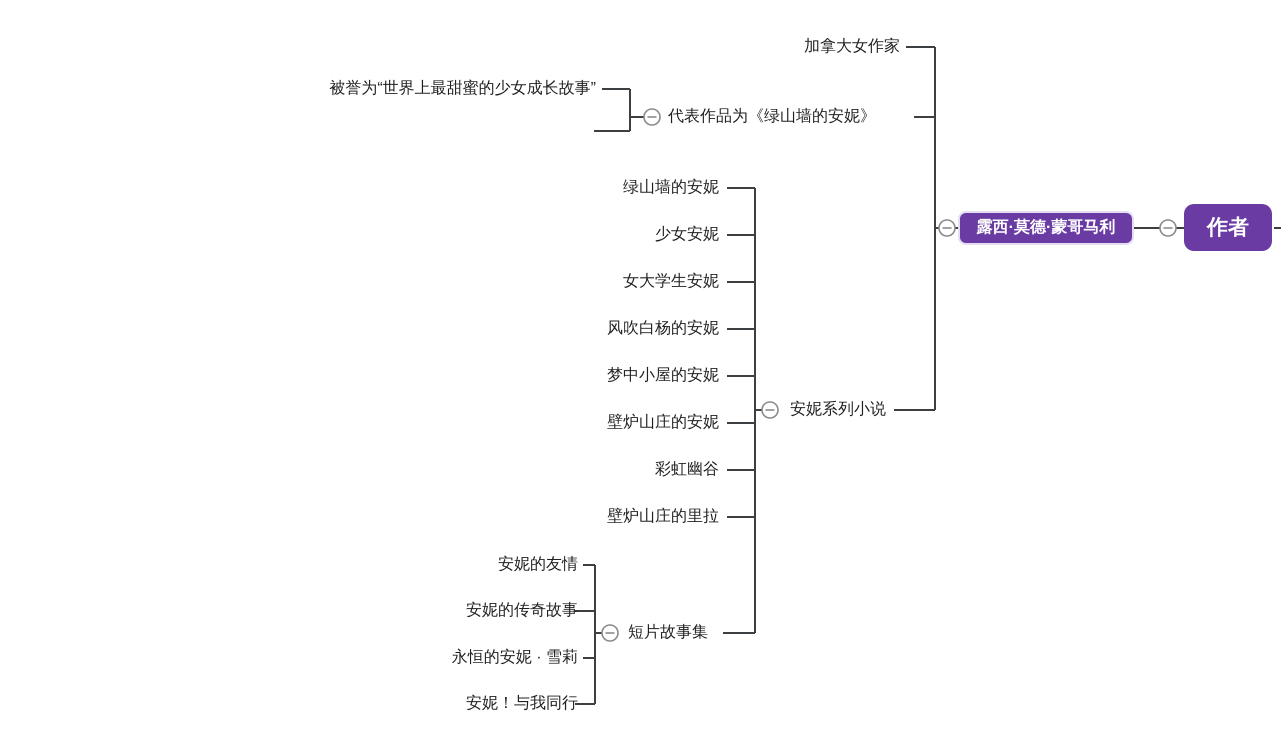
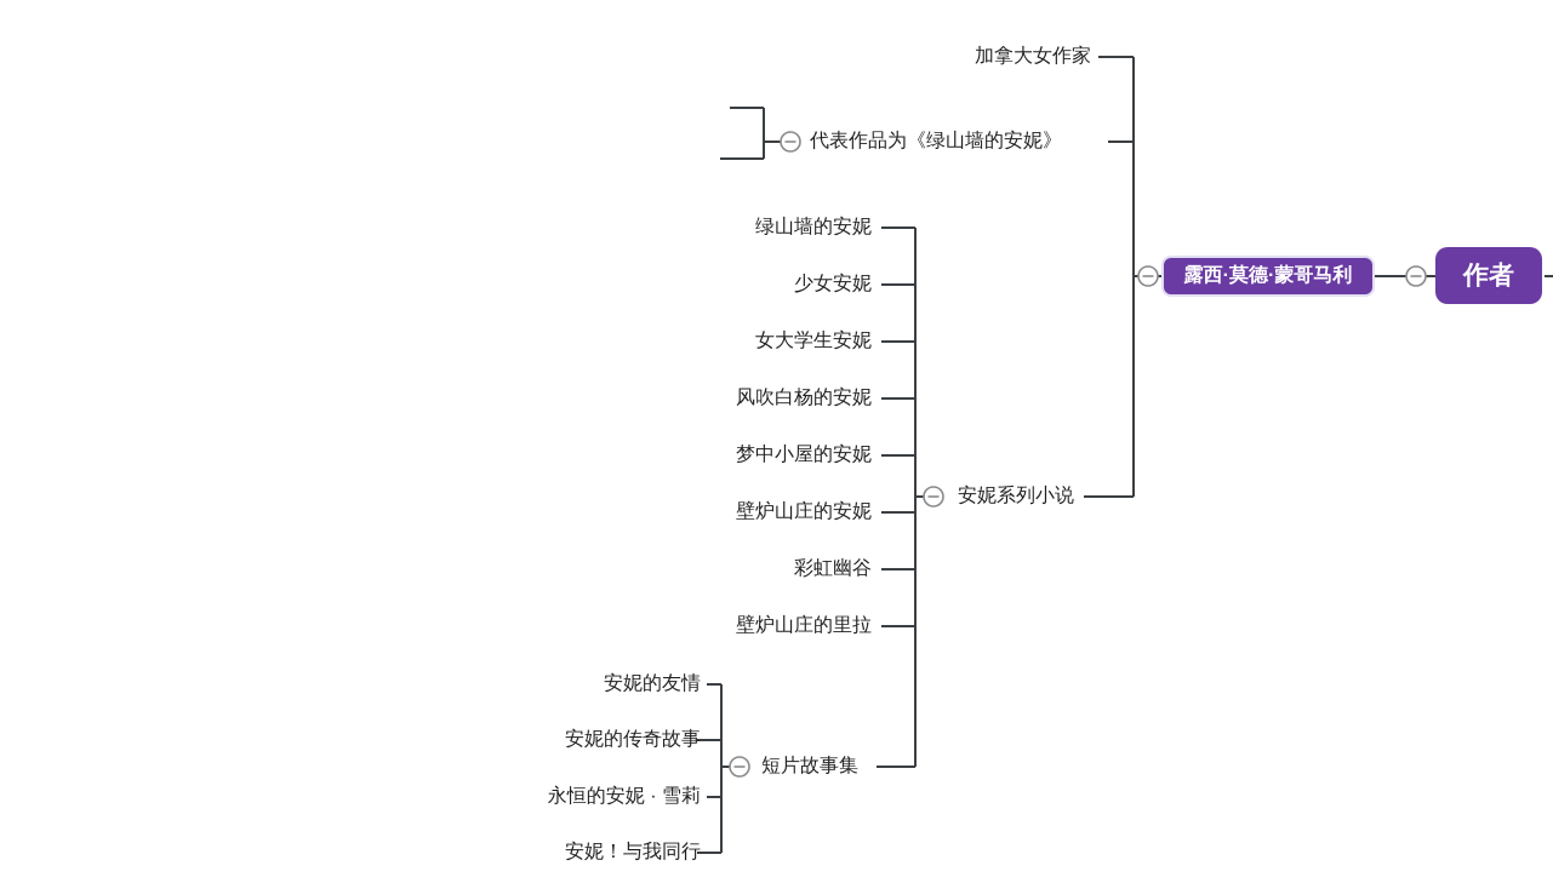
  作者
  露西·莫德·蒙哥马利
  加拿大女作家
  代表作品为《绿山墙的安妮》
- 被誉为“世界上最甜蜜的少女成长故事”
  安妮系列小说
  绿山墙的安妮
  少女安妮
  女大学生安妮
  风吹白杨的安妮
  梦中小屋的安妮
  壁炉山庄的安妮
  彩虹幽谷
  壁炉山庄的里拉
  短片故事集
  安妮的友情
  安妮的传奇故事
  永恒的安妮 · 雪莉
  安妮！与我同行
